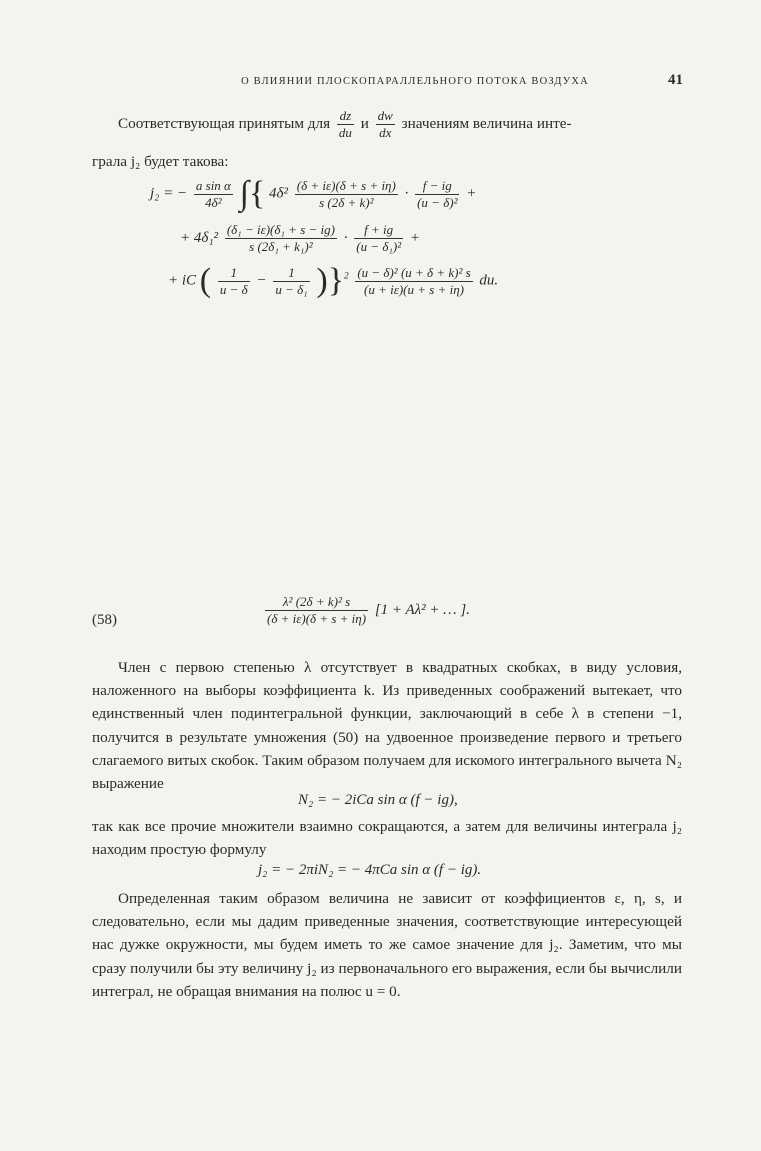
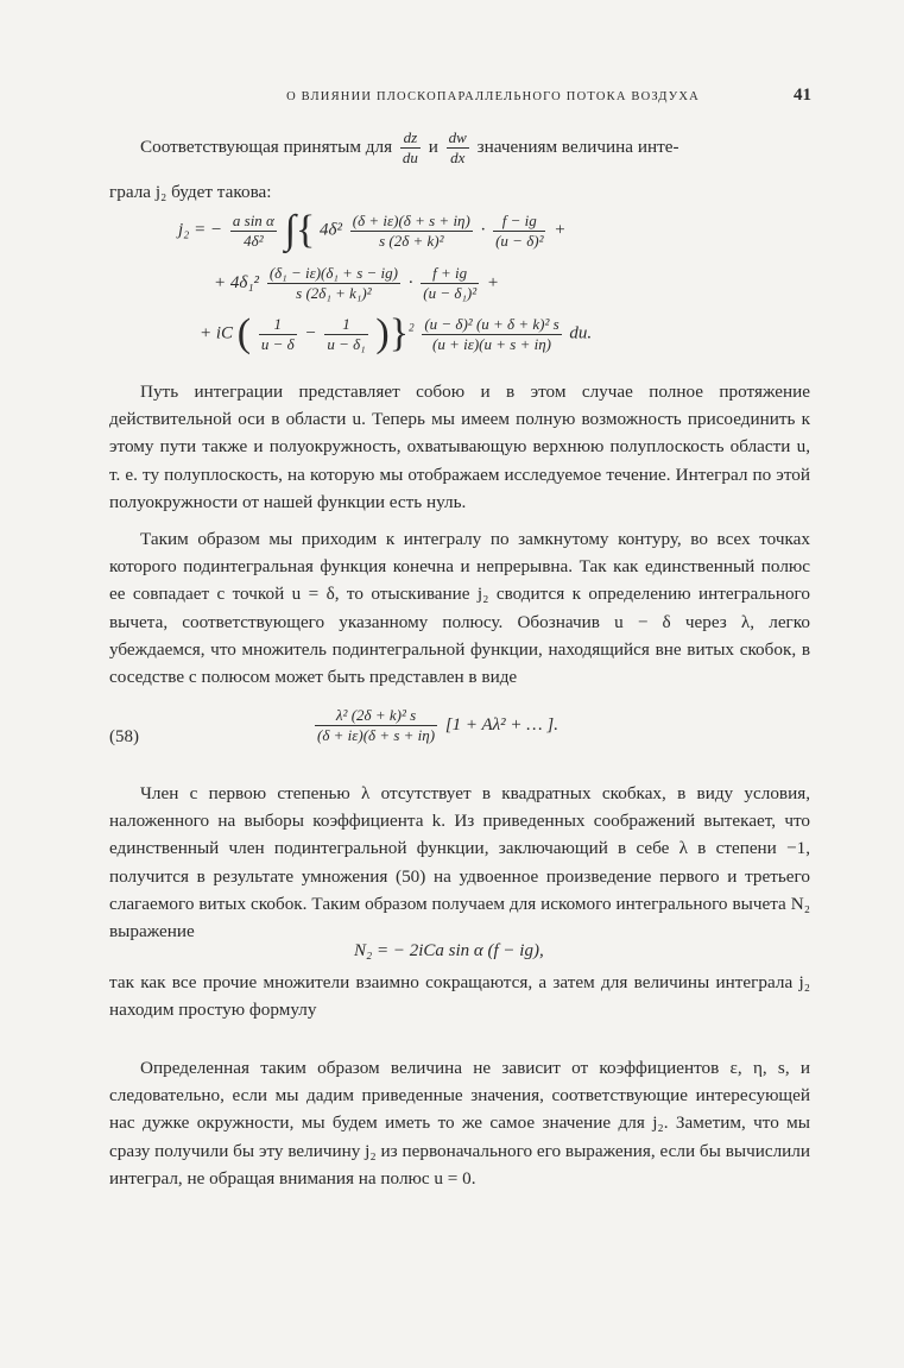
  О ВЛИЯНИИ ПЛОСКОПАРАЛЛЕЛЬНОГО ПОТОКА ВОЗДУХА
  41
  Соответствующая принятым для
  dz
  du
  и
  dw
  dx
  значениям величина инте-
  грала j₂ будет такова:
  j₂ = −
  a sin α
  4δ²
  ∫{ 4δ²
  (δ + iε)(δ + s + iη)
  s (2δ + k)²
  ·
  f − ig
  (u − δ)²
  +
  + 4δ₁²
  (δ₁ − iε)(δ₁ + s − ig)
  s (2δ₁ + k₁)²
  ·
  f + ig
  (u − δ₁)²
  +
  + iC (
  1
  u − δ
  −
  1
  u − δ₁
  )}2
  (u − δ)² (u + δ + k)² s
  (u + iε)(u + s + iη)
  du.
+ Путь интеграции представляет собою и в этом случае полное протяжение действительной оси в области u. Теперь мы имеем полную возможность присоединить к этому пути также и полуокружность, охватывающую верхнюю полуплоскость области u, т. е. ту полуплоскость, на которую мы отображаем исследуемое течение. Интеграл по этой полуокружности от нашей функции есть нуль.
+ Таким образом мы приходим к интегралу по замкнутому контуру, во всех точках которого подинтегральная функция конечна и непрерывна. Так как единственный полюс ее совпадает с точкой u = δ, то отыскивание j₂ сводится к определению интегрального вычета, соответствующего указанному полюсу. Обозначив u − δ через λ, легко убеждаемся, что множитель подинтегральной функции, находящийся вне витых скобок, в соседстве с полюсом может быть представлен в виде
  (58)
  λ² (2δ + k)² s
  (δ + iε)(δ + s + iη)
  [1 + Aλ² + … ].
  Член с первою степенью λ отсутствует в квадратных скобках, в виду условия, наложенного на выборы коэффициента k. Из приведенных соображений вытекает, что единственный член подинтегральной функции, заключающий в себе λ в степени −1, получится в результате умножения (50) на удвоенное произведение первого и третьего слагаемого витых скобок. Таким образом получаем для искомого интегрального вычета N₂ выражение
  N₂ = − 2iCa sin α (f − ig),
  так как все прочие множители взаимно сокращаются, а затем для величины интеграла j₂ находим простую формулу
- j₂ = − 2πiN₂ = − 4πCa sin α (f − ig).
  Определенная таким образом величина не зависит от коэффициентов ε, η, s, и следовательно, если мы дадим приведенные значения, соответствующие интересующей нас дужке окружности, мы будем иметь то же самое значение для j₂. Заметим, что мы сразу получили бы эту величину j₂ из первоначального его выражения, если бы вычислили интеграл, не обращая внимания на полюс u = 0.
